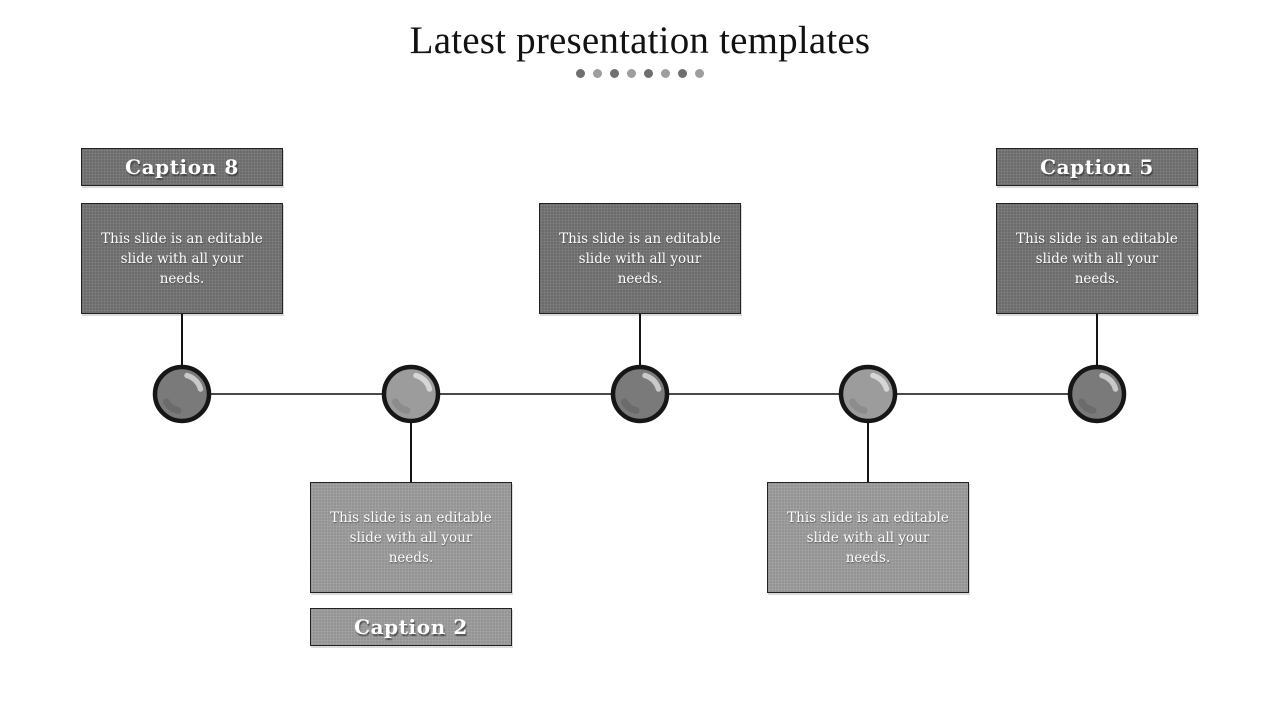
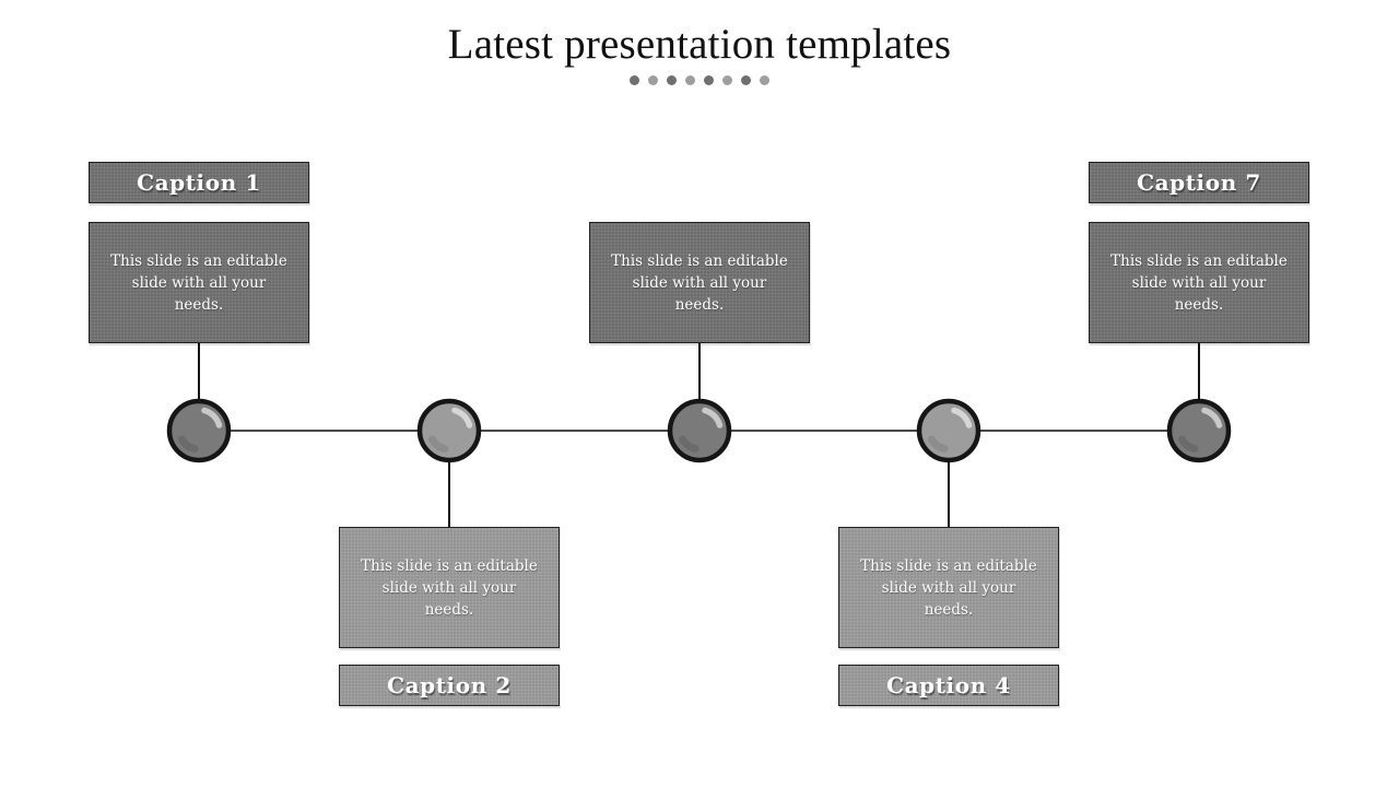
  Latest presentation templates
- Caption 8
+ Caption 1
  This slide is an editable slide with all your needs.
  This slide is an editable slide with all your needs.
  Caption 2
  This slide is an editable slide with all your needs.
  This slide is an editable slide with all your needs.
+ Caption 4
- Caption 5
+ Caption 7
  This slide is an editable slide with all your needs.
